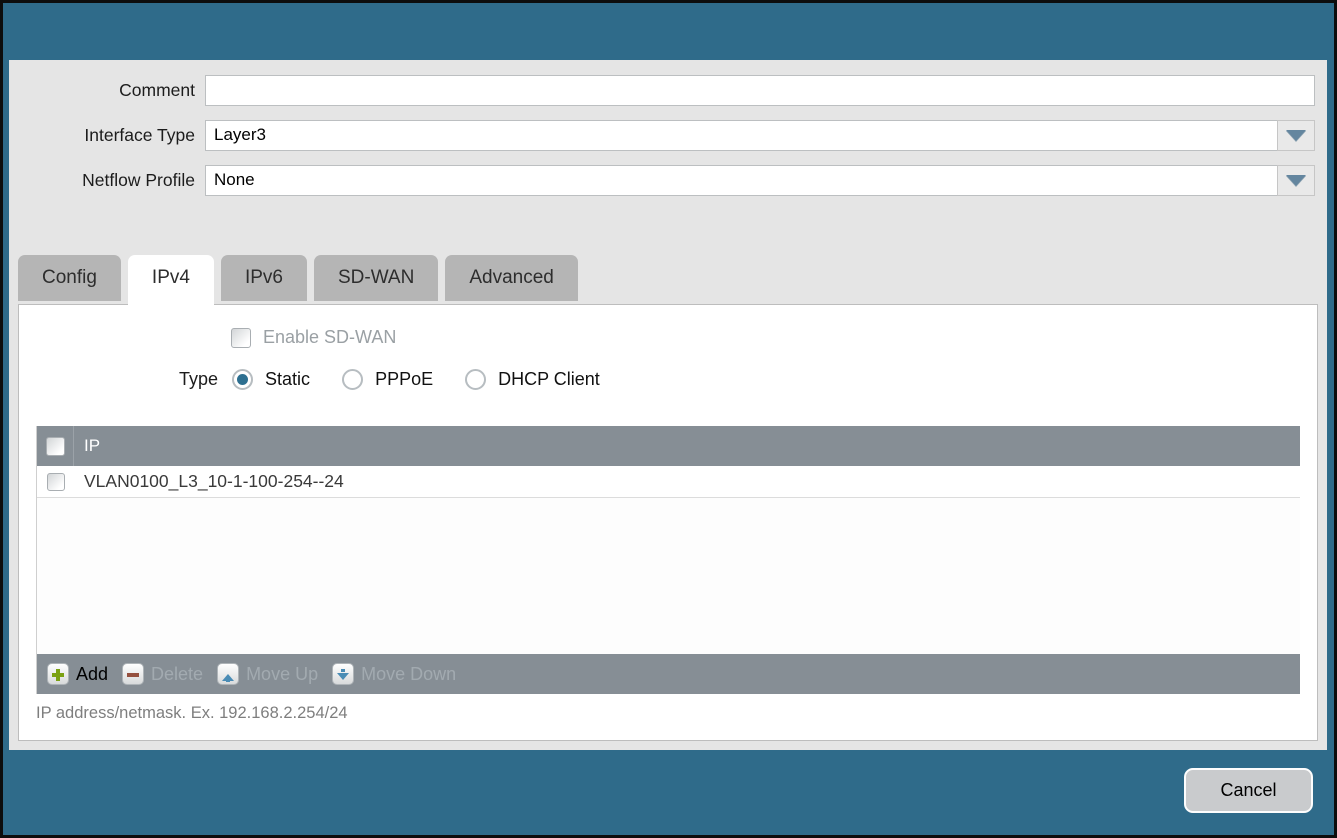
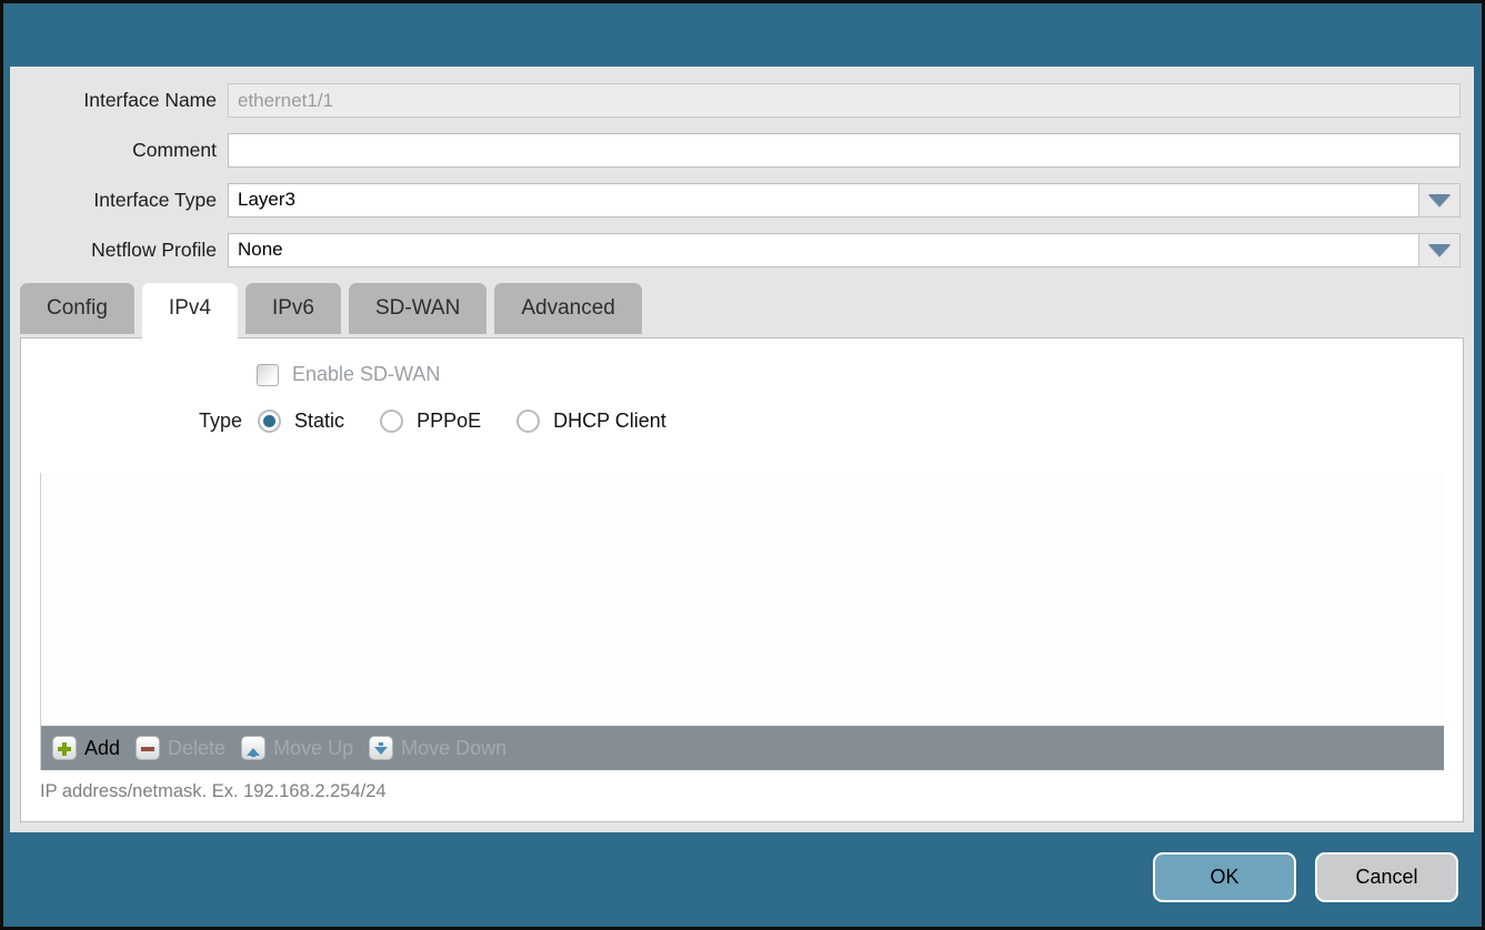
+ Interface Name
+ ethernet1/1
  Comment
  Interface Type
  Layer3
  Netflow Profile
  None
  Config
  IPv4
  IPv6
  SD-WAN
  Advanced
  Enable SD-WAN
  Type
  Static
  PPPoE
  DHCP Client
- IP
- VLAN0100_L3_10-1-100-254--24
  Add
  Delete
  Move Up
  Move Down
  IP address/netmask. Ex. 192.168.2.254/24
+ OK
  Cancel
